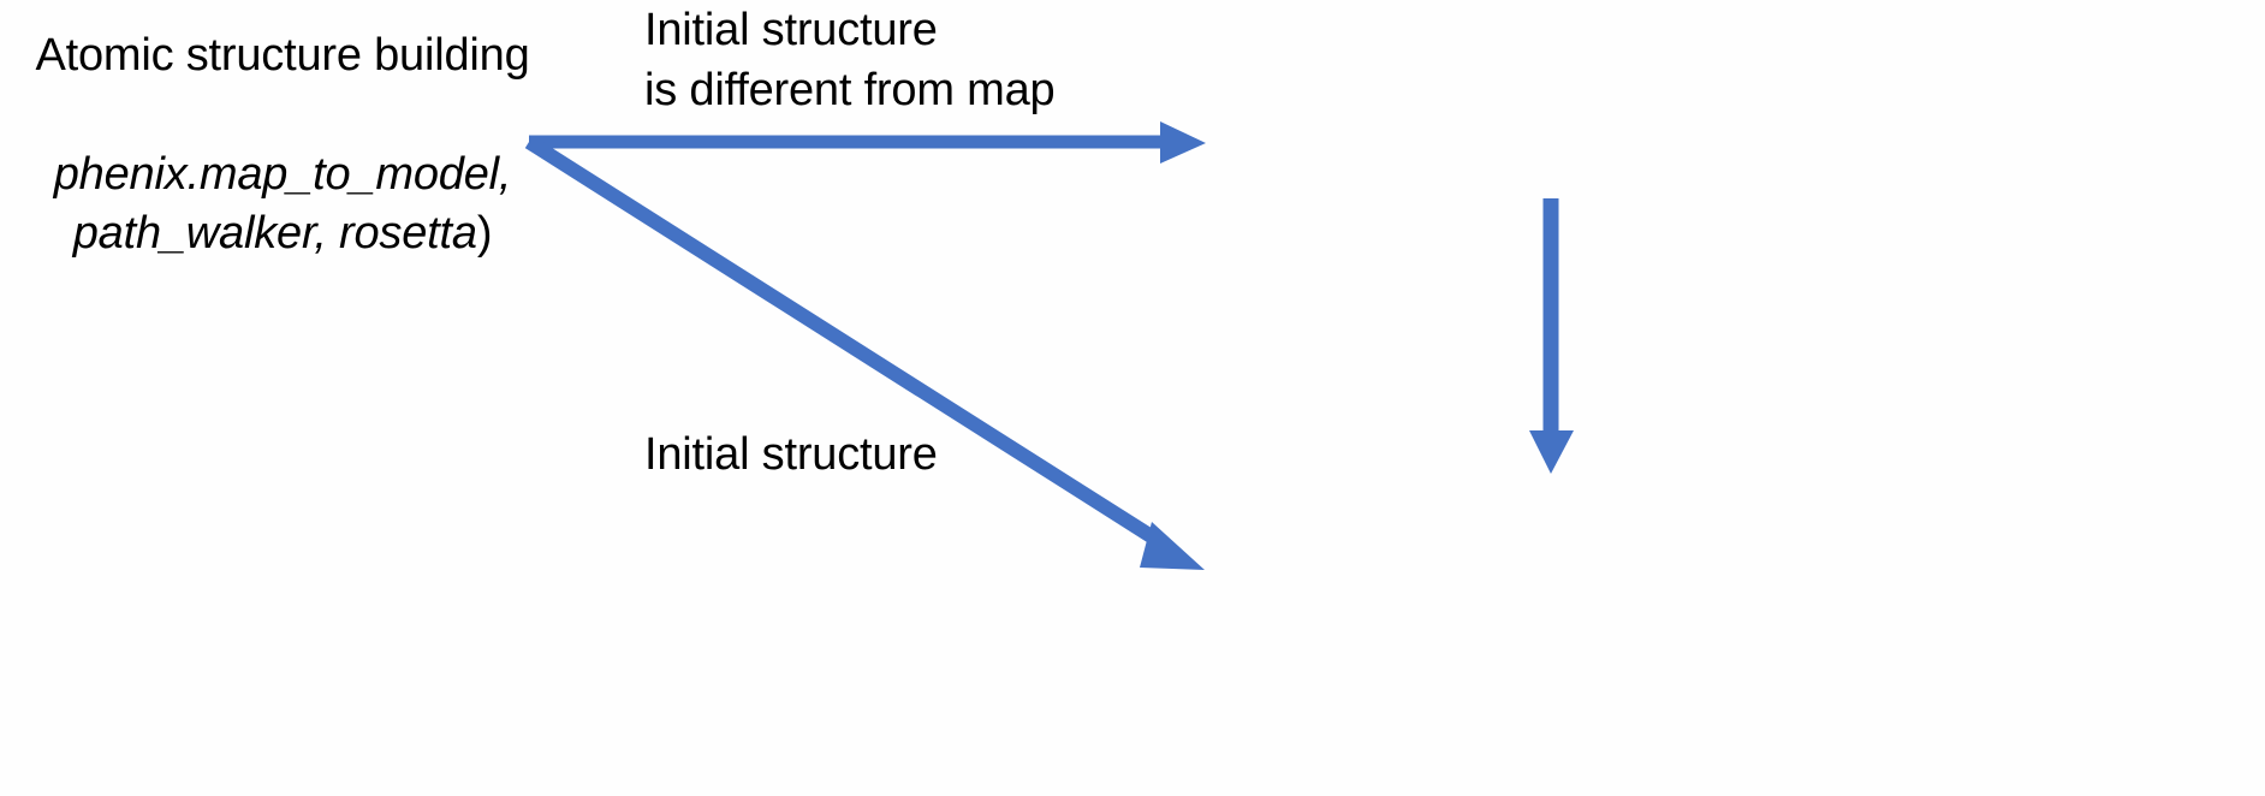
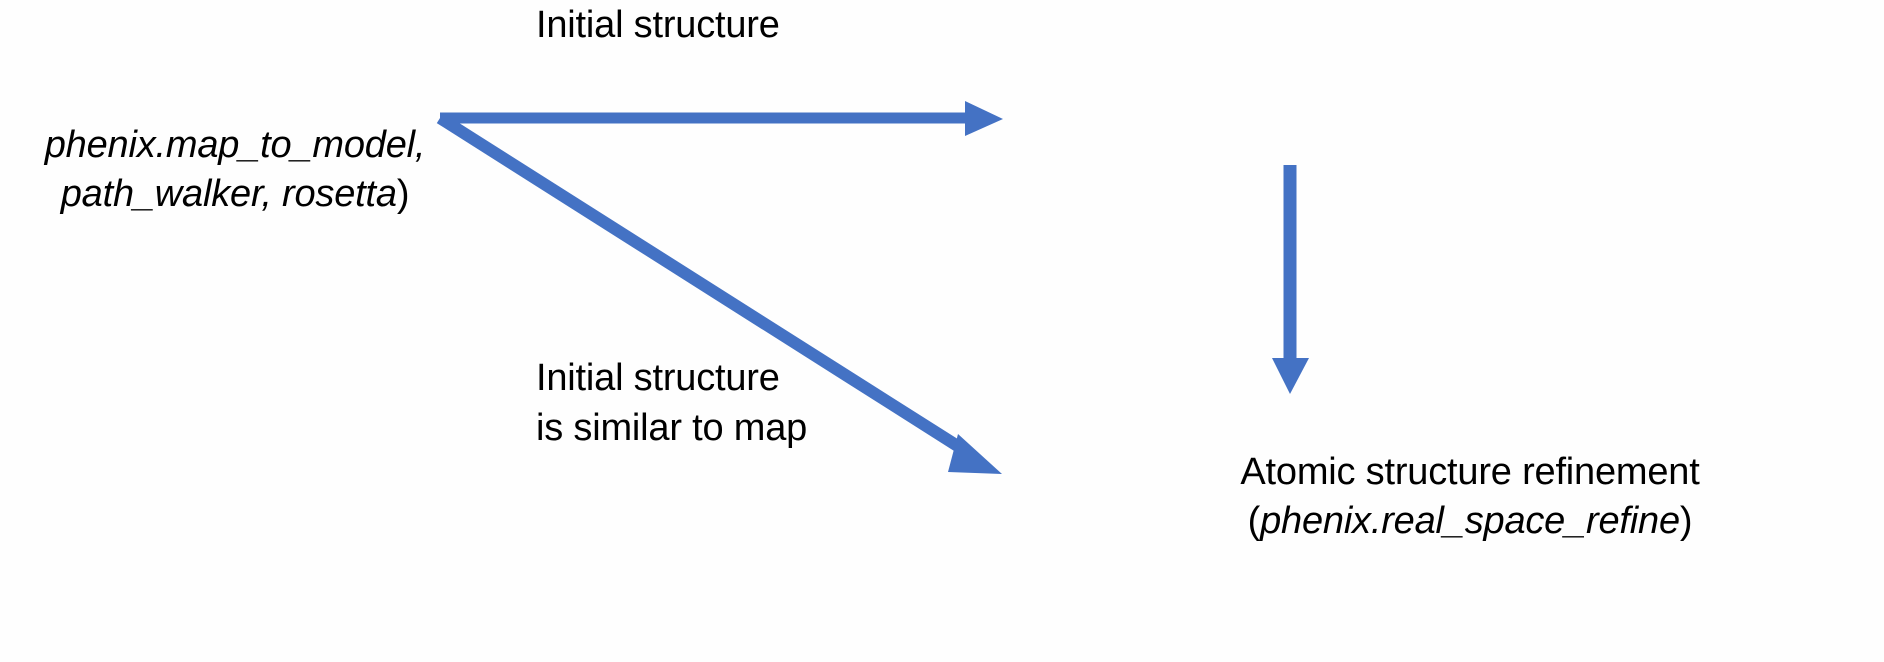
- Atomic structure building
  phenix.map_to_model,
  path_walker, rosetta)
+ Atomic structure refinement
+ (phenix.real_space_refine)
  Initial structure
- is different from map
  Initial structure
+ is similar to map
